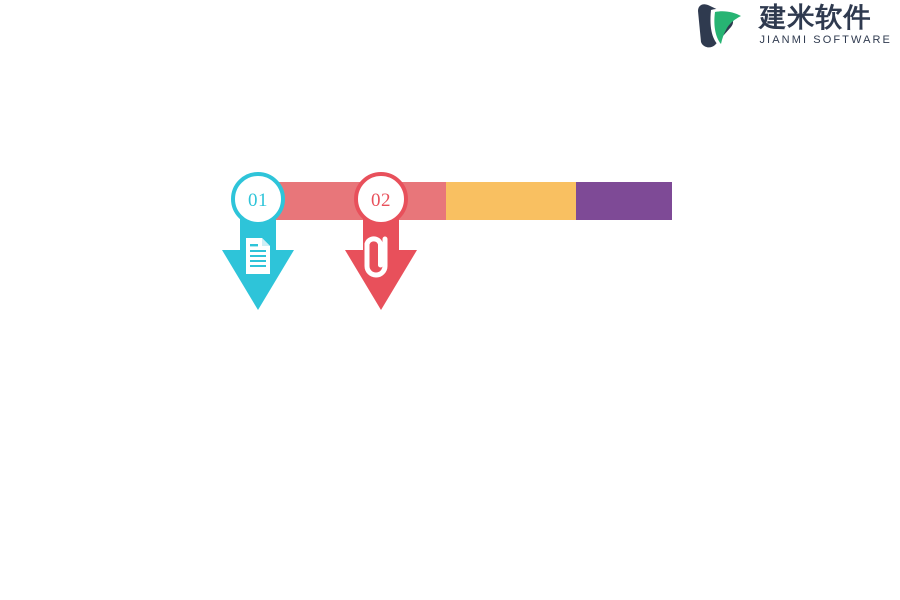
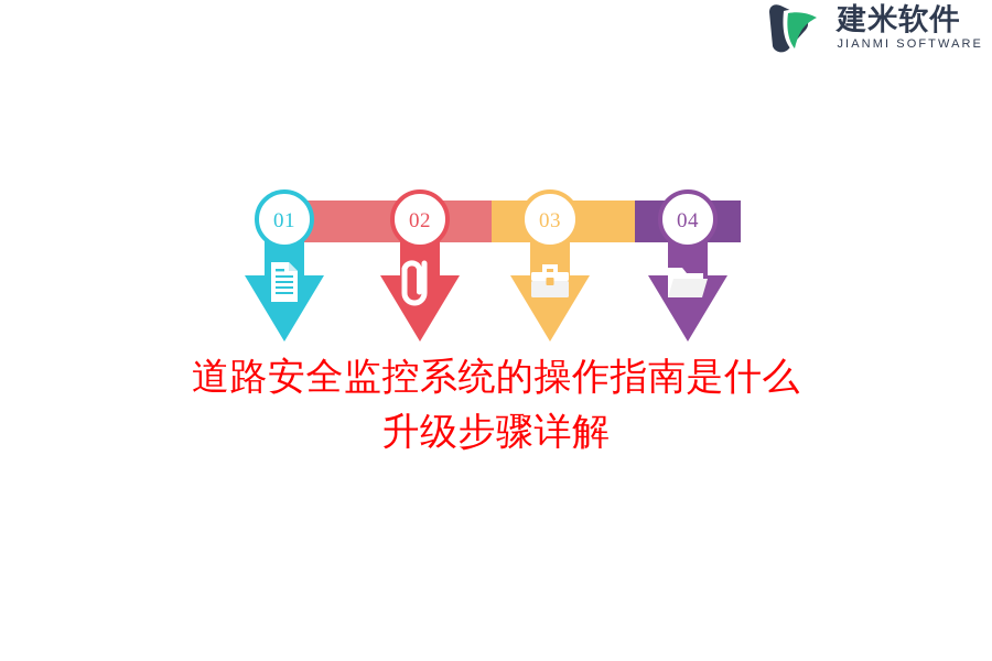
  建米软件
  JIANMI SOFTWARE
  01
  02
+ 03
+ 04
+ 道路安全监控系统的操作指南是什么
+ 升级步骤详解
